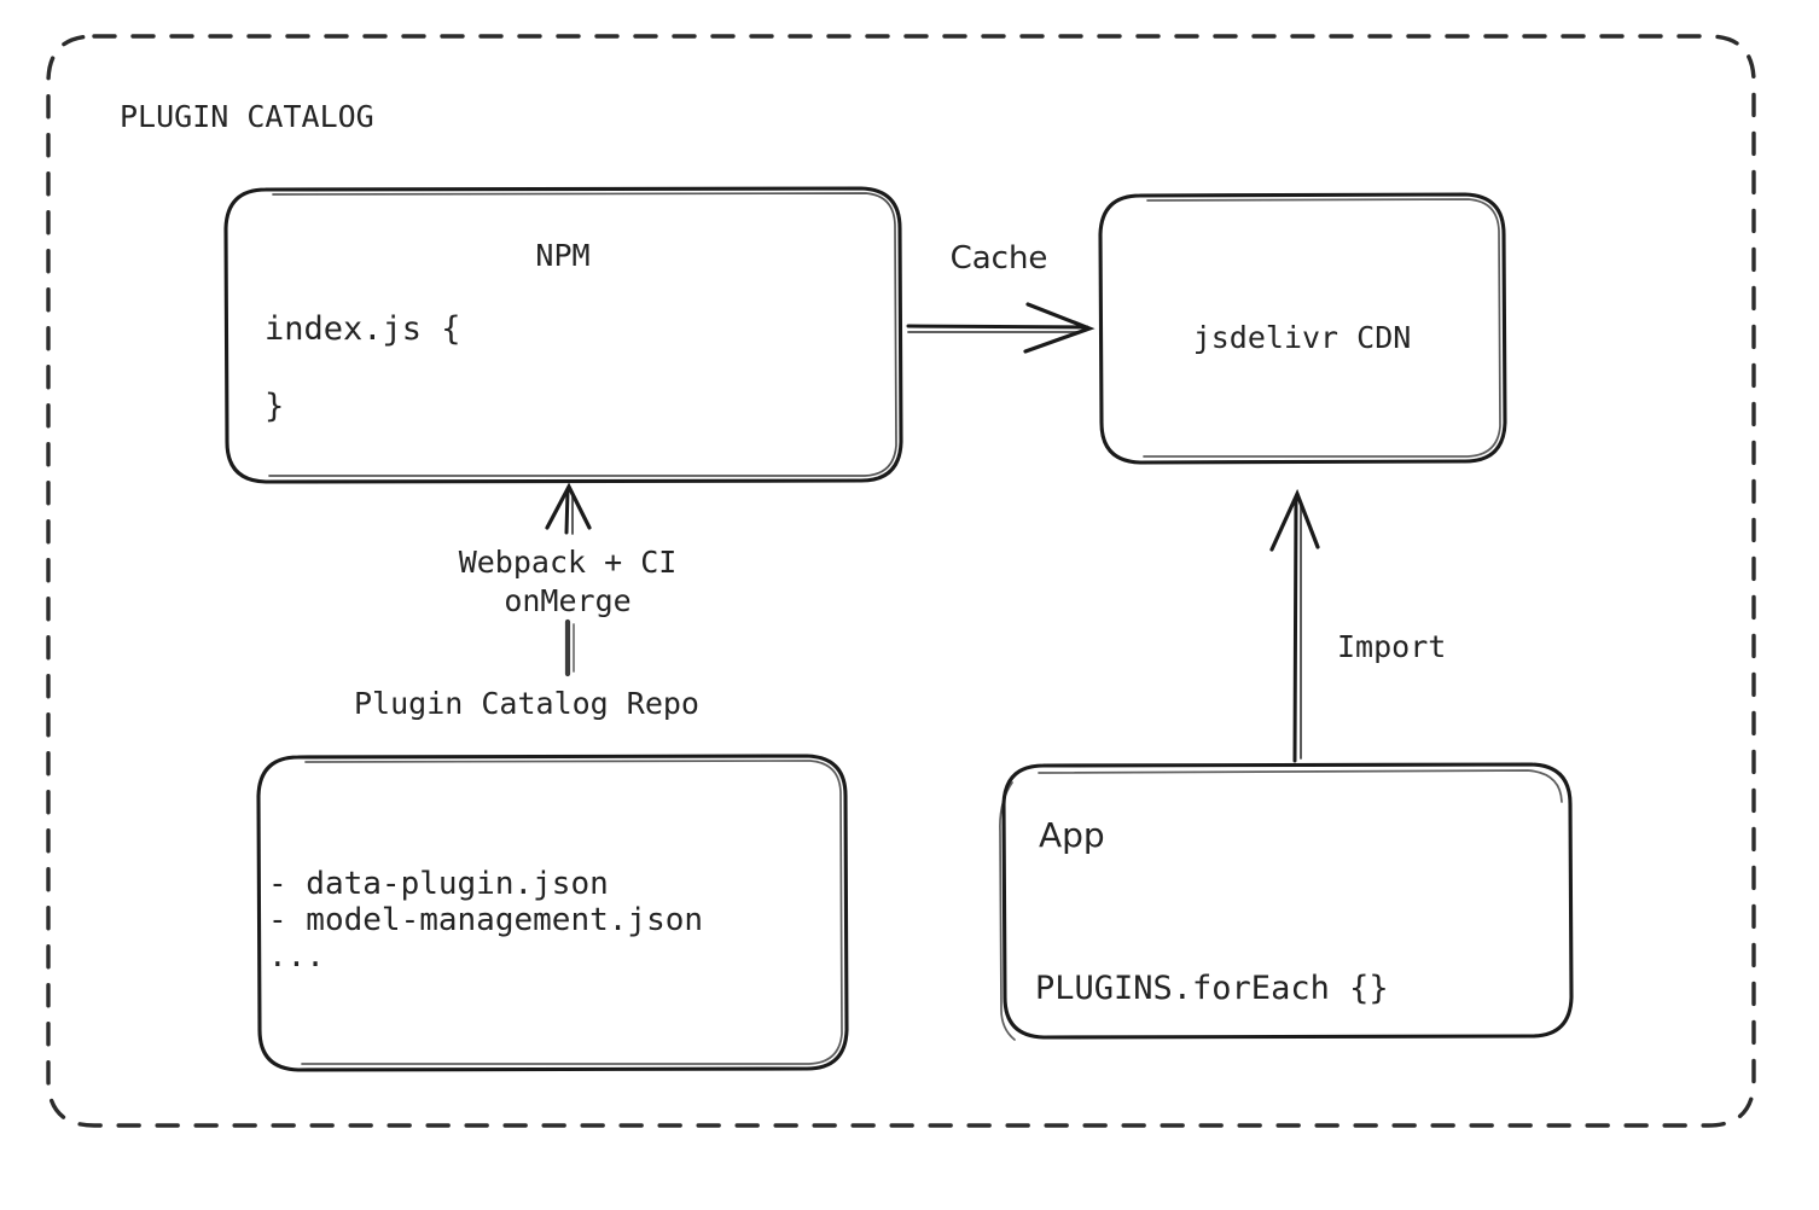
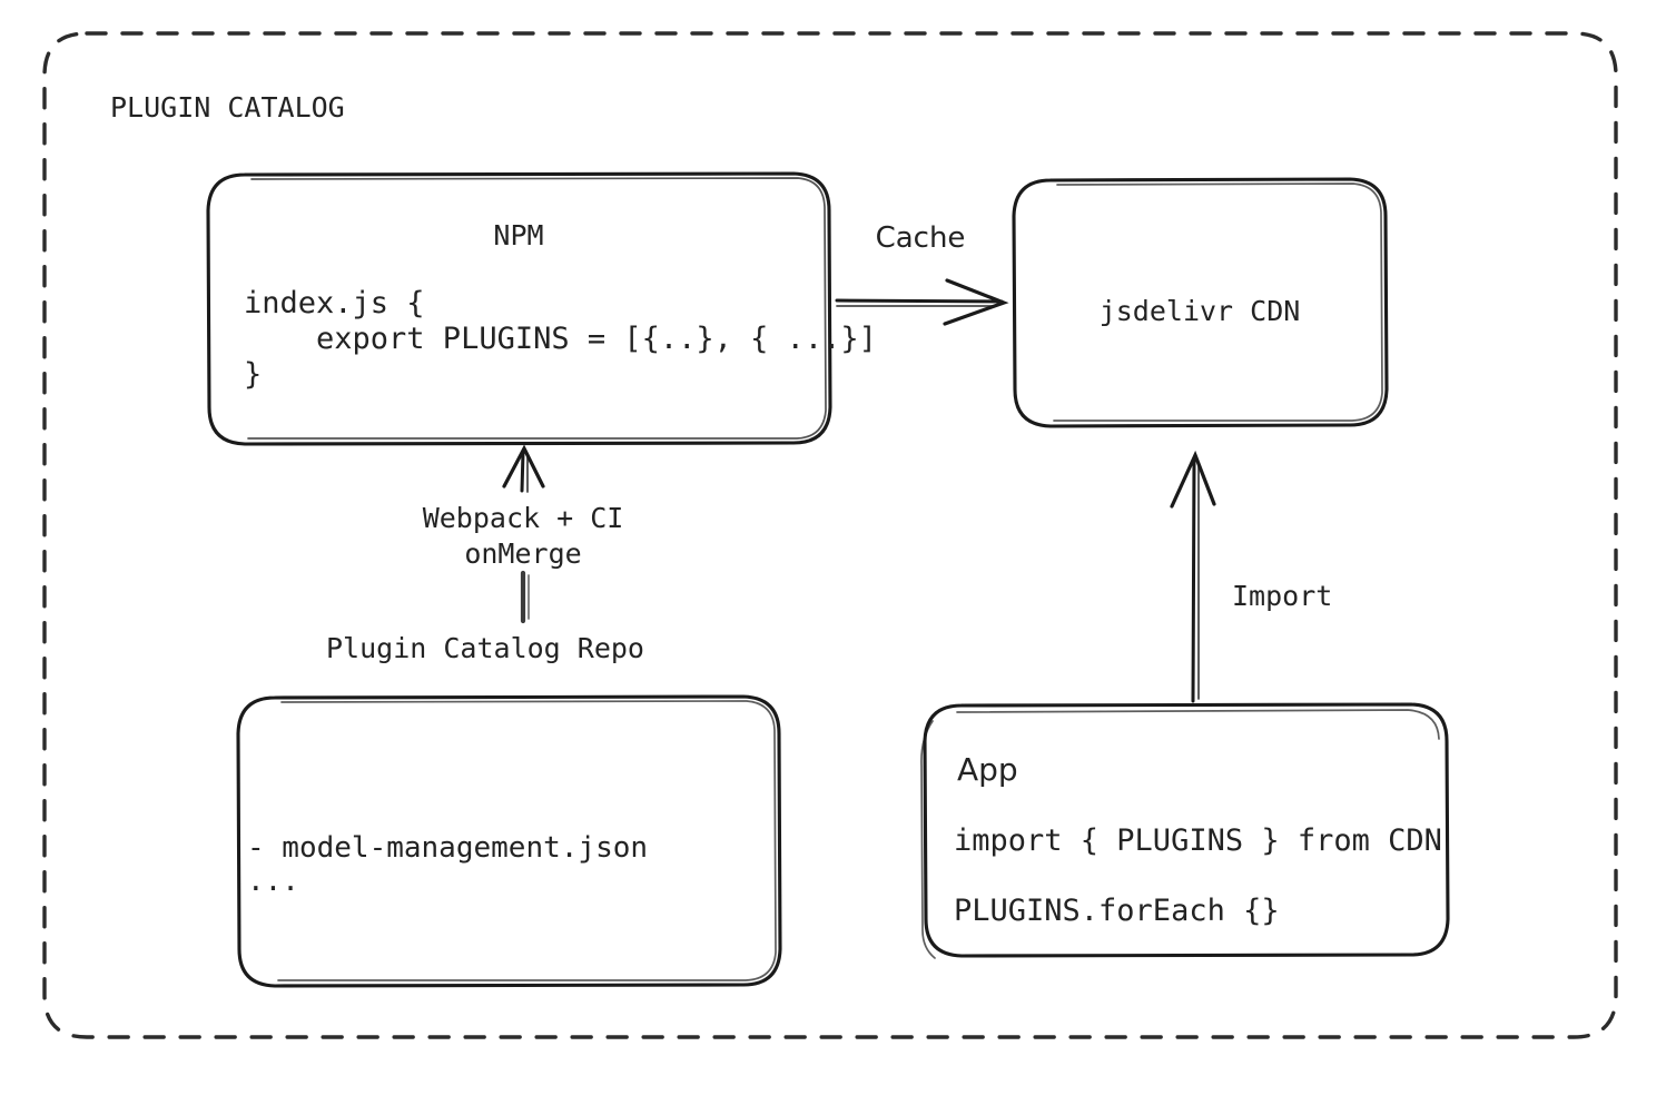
  PLUGIN CATALOG
  NPM
  index.js {
+ export PLUGINS = [{..}, { ...}]
  }
  jsdelivr CDN
  Cache
  Webpack + CI
  onMerge
  Plugin Catalog Repo
- - data-plugin.json
  - model-management.json
  ...
  Import
  App
+ import { PLUGINS } from CDN
  PLUGINS.forEach {}
